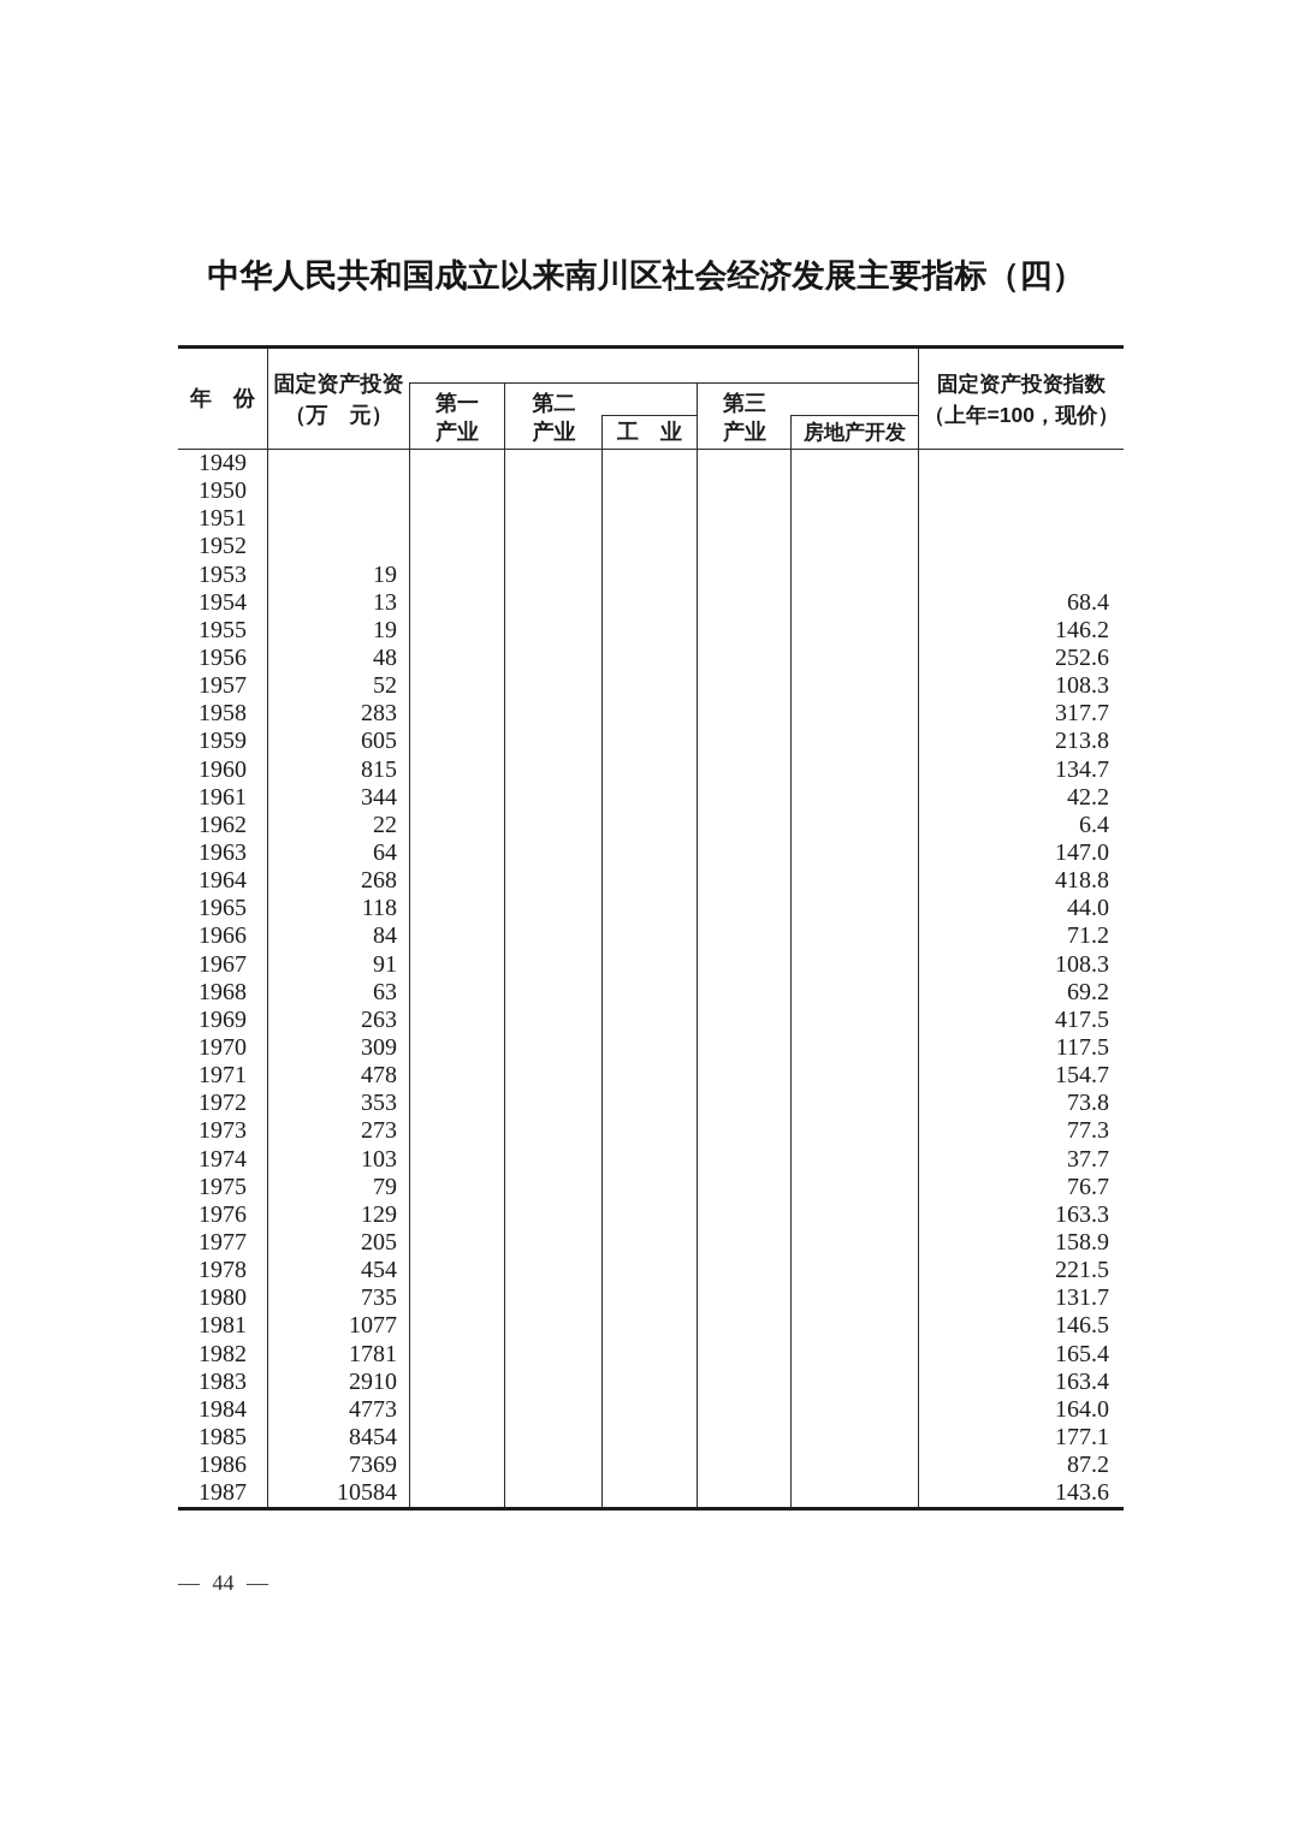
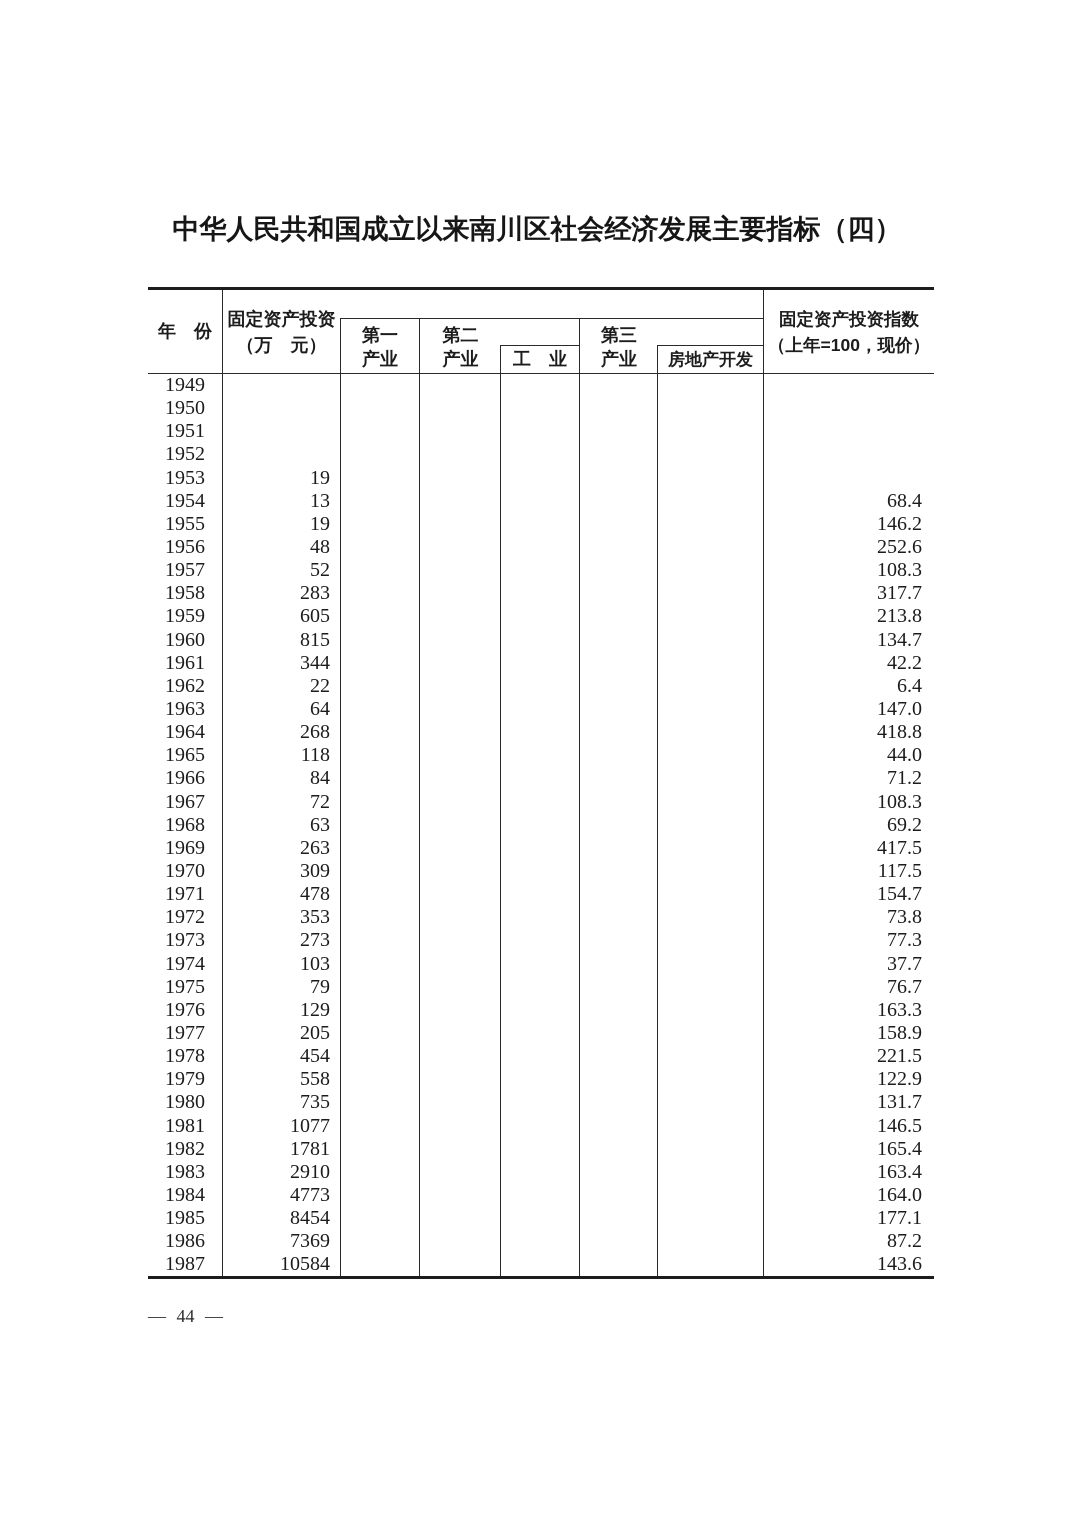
  中华人民共和国成立以来南川区社会经济发展主要指标（四）
  年 份
  固定资产投资
  （万 元）
  第一
  产业
  第二
  产业
  工 业
  第三
  产业
  房地产开发
  固定资产投资指数
  （上年=100，现价）
  1949
  1950
  1951
  1952
  1953
  19
  1954
  13
  68.4
  1955
  19
  146.2
  1956
  48
  252.6
  1957
  52
  108.3
  1958
  283
  317.7
  1959
  605
  213.8
  1960
  815
  134.7
  1961
  344
  42.2
  1962
  22
  6.4
  1963
  64
  147.0
  1964
  268
  418.8
  1965
  118
  44.0
  1966
  84
  71.2
  1967
- 91
+ 72
  108.3
  1968
  63
  69.2
  1969
  263
  417.5
  1970
  309
  117.5
  1971
  478
  154.7
  1972
  353
  73.8
  1973
  273
  77.3
  1974
  103
  37.7
  1975
  79
  76.7
  1976
  129
  163.3
  1977
  205
  158.9
  1978
  454
  221.5
+ 1979
+ 558
+ 122.9
  1980
  735
  131.7
  1981
  1077
  146.5
  1982
  1781
  165.4
  1983
  2910
  163.4
  1984
  4773
  164.0
  1985
  8454
  177.1
  1986
  7369
  87.2
  1987
  10584
  143.6
  — 44 —
